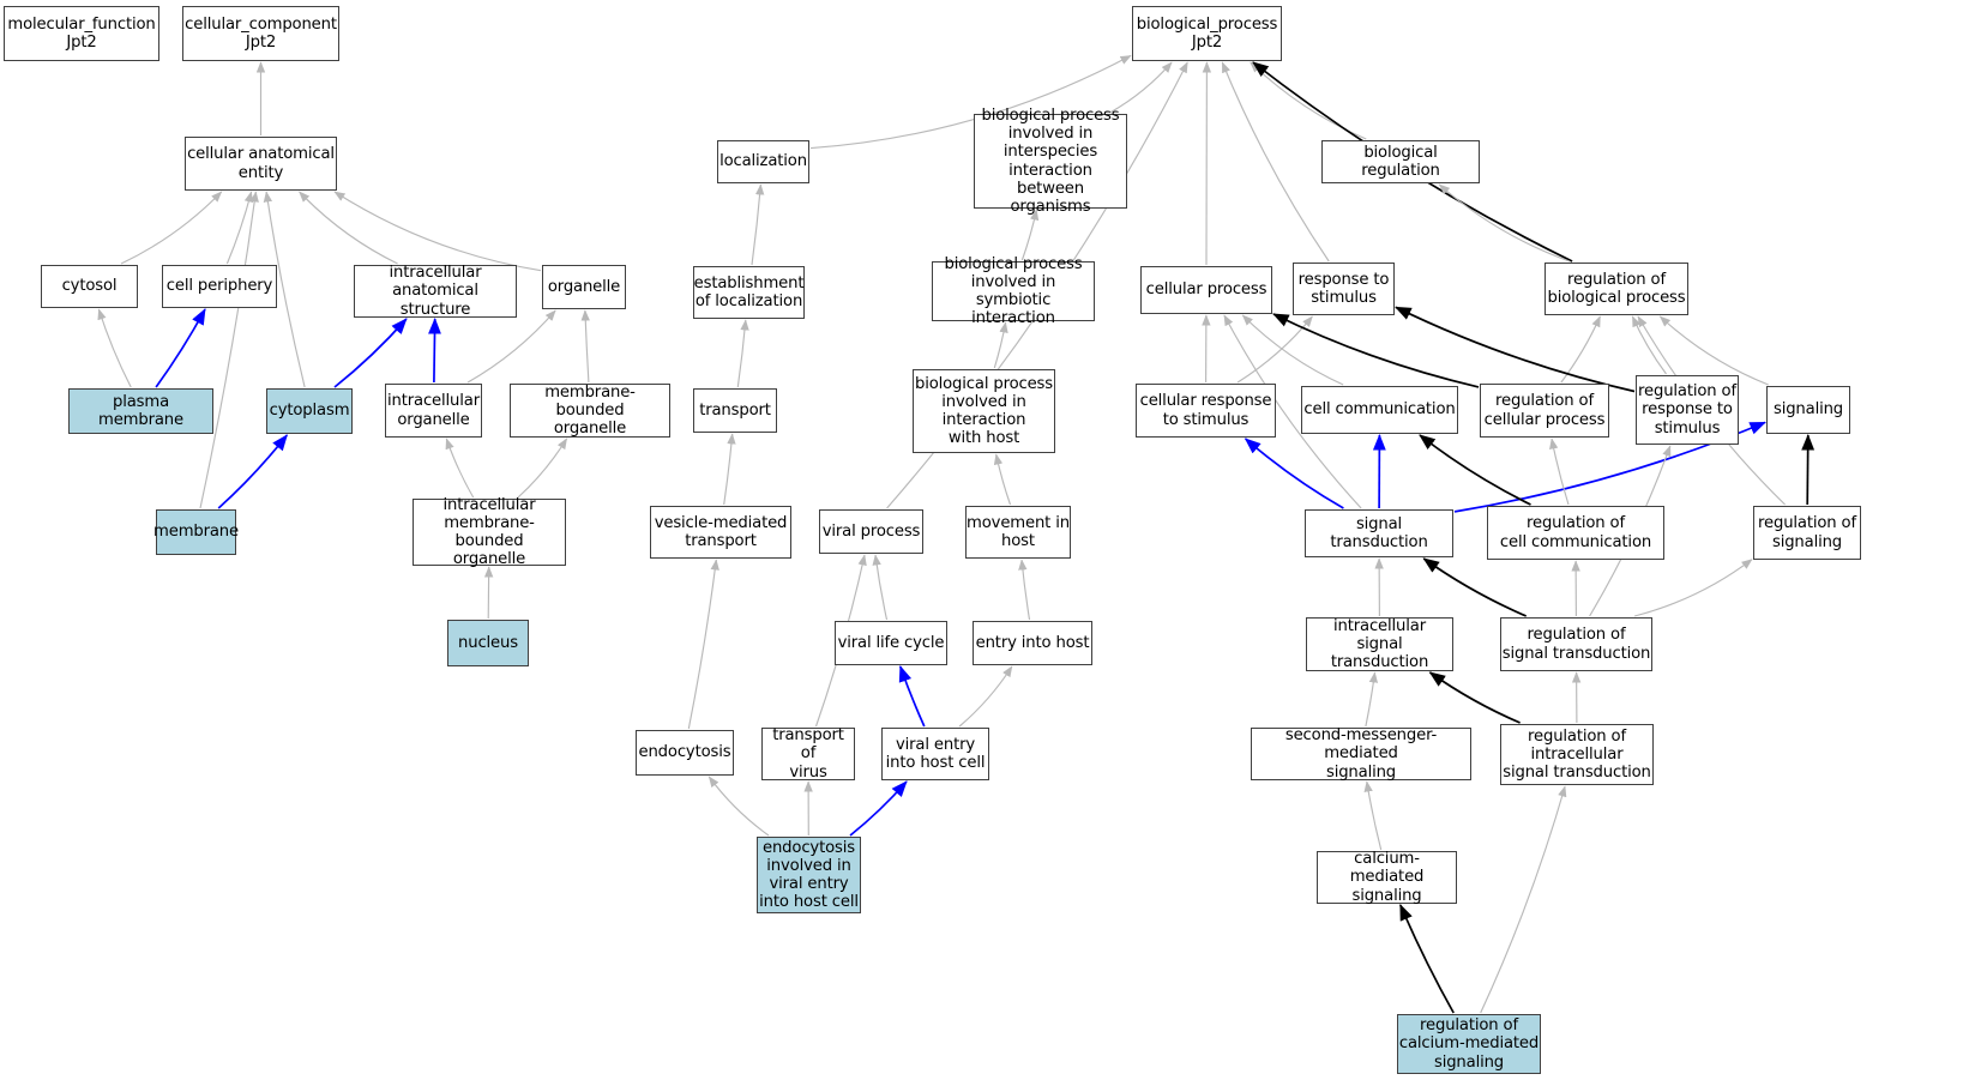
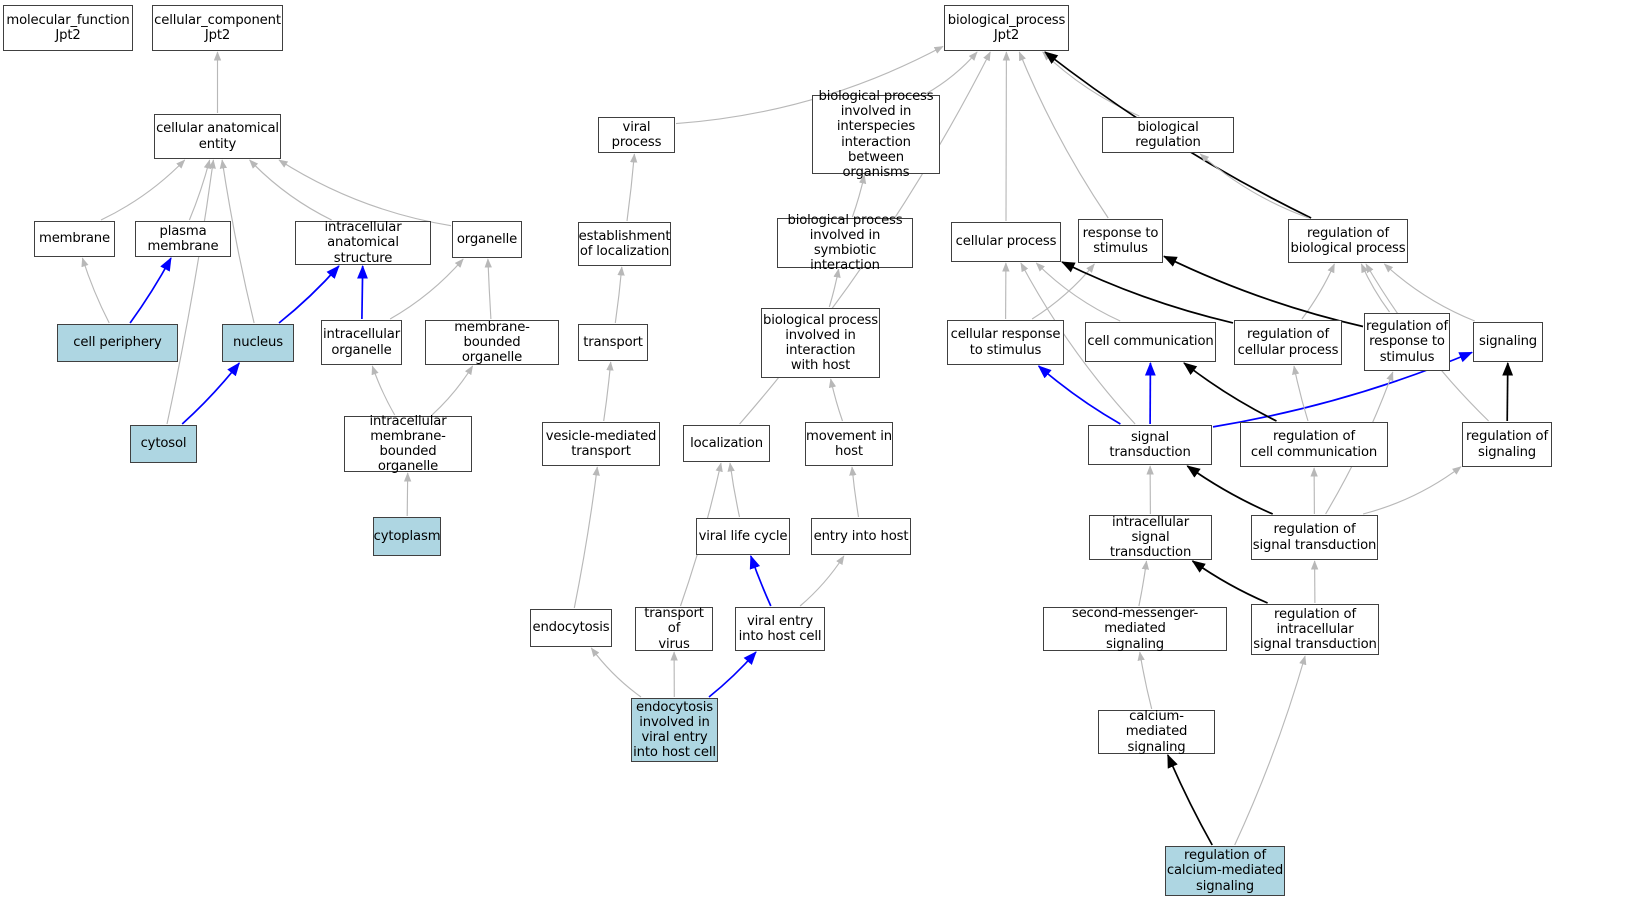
  molecular_function
  Jpt2
  cellular_component
  Jpt2
  biological_process
  Jpt2
  cellular anatomical
  entity
- localization
+ viral process
  biological process
  involved in
  interspecies
  interaction
  between organisms
  biological regulation
- cytosol
+ membrane
- cell periphery
+ plasma membrane
  intracellular
  anatomical structure
  organelle
  establishment
  of localization
  biological process
  involved in
  symbiotic interaction
  cellular process
  response to
  stimulus
  regulation of
  biological process
- plasma membrane
+ cell periphery
- cytoplasm
+ nucleus
  intracellular
  organelle
  membrane-bounded
  organelle
  transport
  biological process
  involved in
  interaction
  with host
  cellular response
  to stimulus
  cell communication
  regulation of
  cellular process
  regulation of
  response to
  stimulus
  signaling
- membrane
+ cytosol
  intracellular
  membrane-bounded
  organelle
  vesicle-mediated
  transport
- viral process
+ localization
  movement in
  host
  signal transduction
  regulation of
  cell communication
  regulation of
  signaling
- nucleus
+ cytoplasm
  viral life cycle
  entry into host
  intracellular
  signal transduction
  regulation of
  signal transduction
  endocytosis
  transport of
  virus
  viral entry
  into host cell
  second-messenger-mediated
  signaling
  regulation of
  intracellular
  signal transduction
  endocytosis
  involved in
  viral entry
  into host cell
  calcium-mediated
  signaling
  regulation of
  calcium-mediated
  signaling
